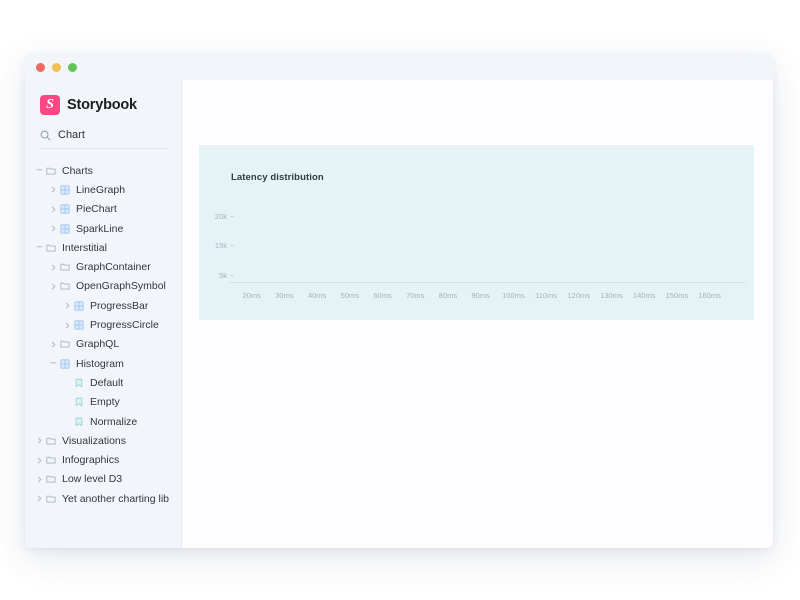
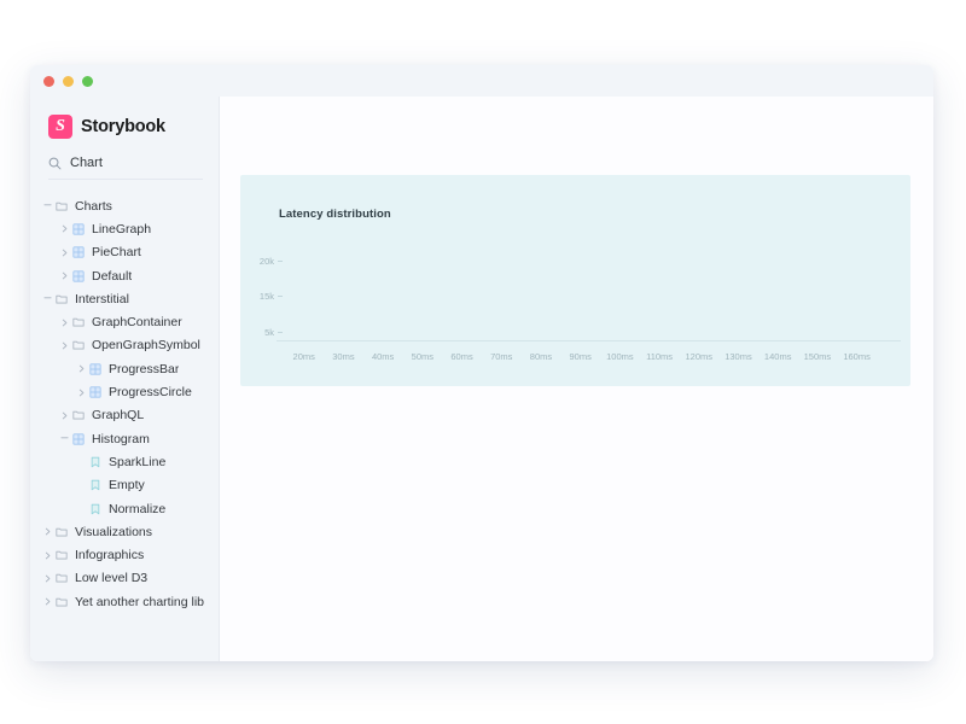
  S
  Storybook
  Chart
  Charts
  LineGraph
  PieChart
- SparkLine
+ Default
  Interstitial
  GraphContainer
  OpenGraphSymbol
  ProgressBar
  ProgressCircle
  GraphQL
  Histogram
- Default
+ SparkLine
  Empty
  Normalize
  Visualizations
  Infographics
  Low level D3
  Yet another charting lib
  Latency distribution
  20k
  15k
  5k
  20ms
  30ms
  40ms
  50ms
  60ms
  70ms
  80ms
  90ms
  100ms
  110ms
  120ms
  130ms
  140ms
  150ms
  160ms
